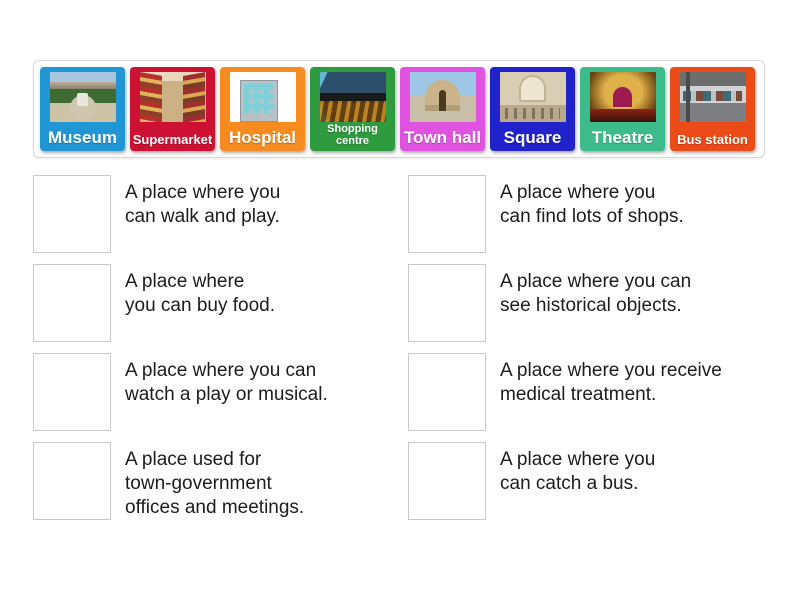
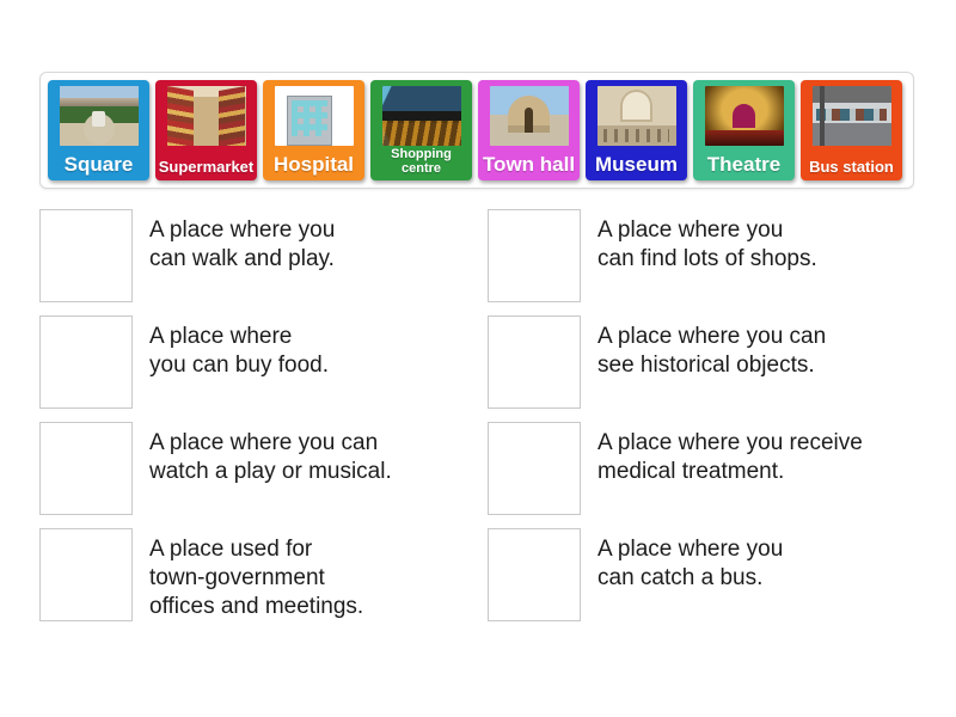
- Museum
+ Square
  Supermarket
  Hospital
  Shopping
  centre
  Town hall
- Square
+ Museum
  Theatre
  Bus station
  A place where you
  can walk and play.
  A place where you
  can find lots of shops.
  A place where
  you can buy food.
  A place where you can
  see historical objects.
  A place where you can
  watch a play or musical.
  A place where you receive
  medical treatment.
  A place used for
  town-government
  offices and meetings.
  A place where you
  can catch a bus.
